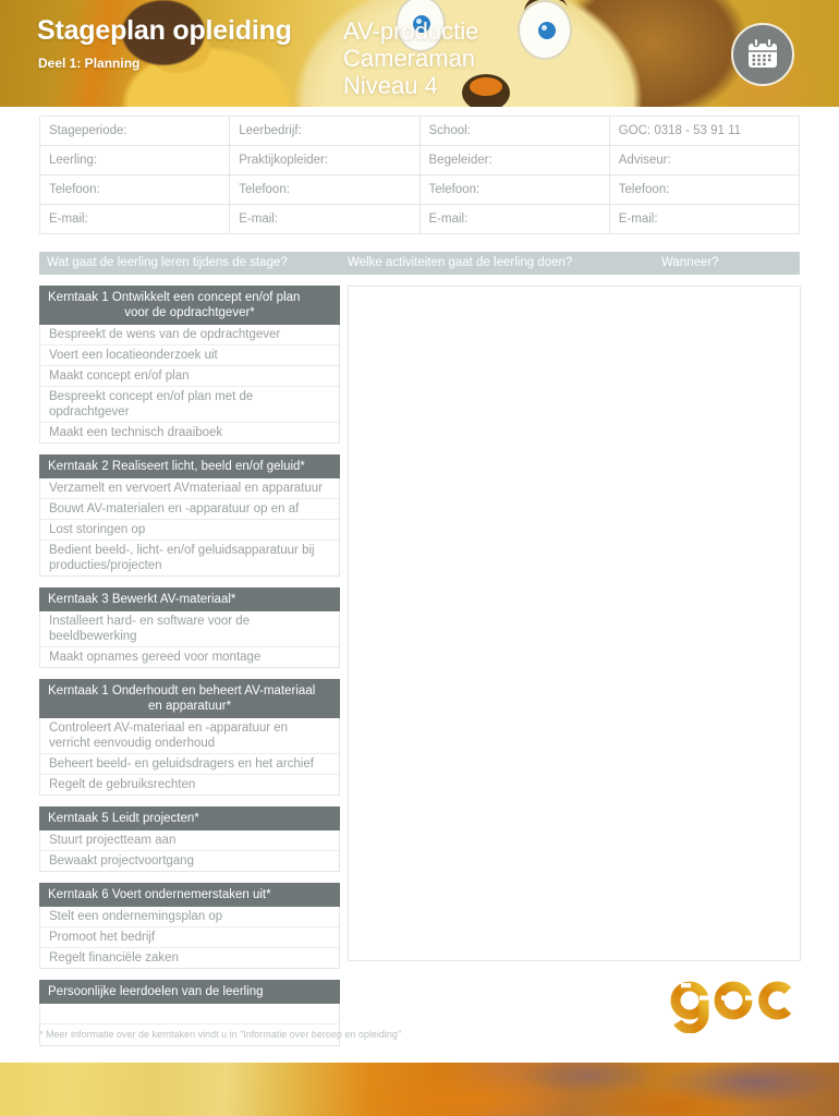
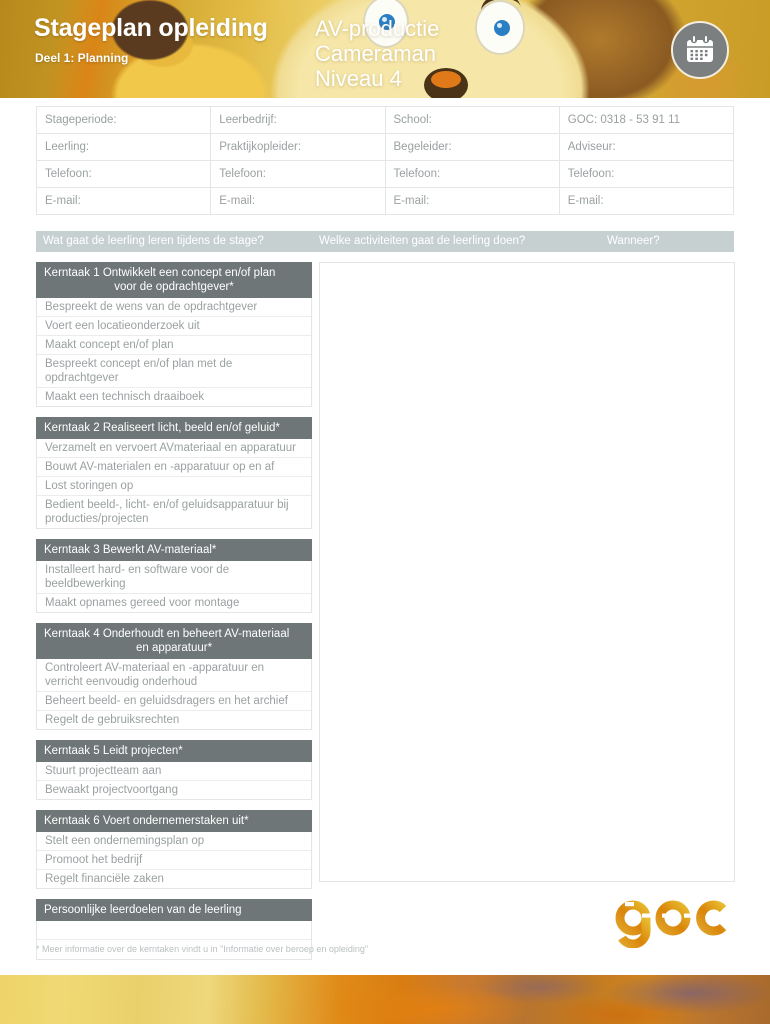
  Stageplan opleiding
  Deel 1: Planning
  AV-productie
  Cameraman
  Niveau 4
  Stageperiode:	Leerbedrijf:	School:	GOC: 0318 - 53 91 11
  Leerling:	Praktijkopleider:	Begeleider:	Adviseur:
  Telefoon:	Telefoon:	Telefoon:	Telefoon:
  E-mail:	E-mail:	E-mail:	E-mail:
  Wat gaat de leerling leren tijdens de stage?
  Welke activiteiten gaat de leerling doen?
  Wanneer?
  Kerntaak 1 Ontwikkelt een concept en/of plan
  voor de opdrachtgever*
  Bespreekt de wens van de opdrachtgever
  Voert een locatieonderzoek uit
  Maakt concept en/of plan
  Bespreekt concept en/of plan met de opdrachtgever
  Maakt een technisch draaiboek
  Kerntaak 2 Realiseert licht, beeld en/of geluid*
  Verzamelt en vervoert AVmateriaal en apparatuur
  Bouwt AV-materialen en -apparatuur op en af
  Lost storingen op
  Bedient beeld-, licht- en/of geluidsapparatuur bij producties/projecten
  Kerntaak 3 Bewerkt AV-materiaal*
  Installeert hard- en software voor de beeldbewerking
  Maakt opnames gereed voor montage
- Kerntaak 1 Onderhoudt en beheert AV-materiaal
+ Kerntaak 4 Onderhoudt en beheert AV-materiaal
  en apparatuur*
  Controleert AV-materiaal en -apparatuur en verricht eenvoudig onderhoud
  Beheert beeld- en geluidsdragers en het archief
  Regelt de gebruiksrechten
  Kerntaak 5 Leidt projecten*
  Stuurt projectteam aan
  Bewaakt projectvoortgang
  Kerntaak 6 Voert ondernemerstaken uit*
  Stelt een ondernemingsplan op
  Promoot het bedrijf
  Regelt financiële zaken
  Persoonlijke leerdoelen van de leerling
  * Meer informatie over de kerntaken vindt u in "Informatie over beroep en opleiding"
